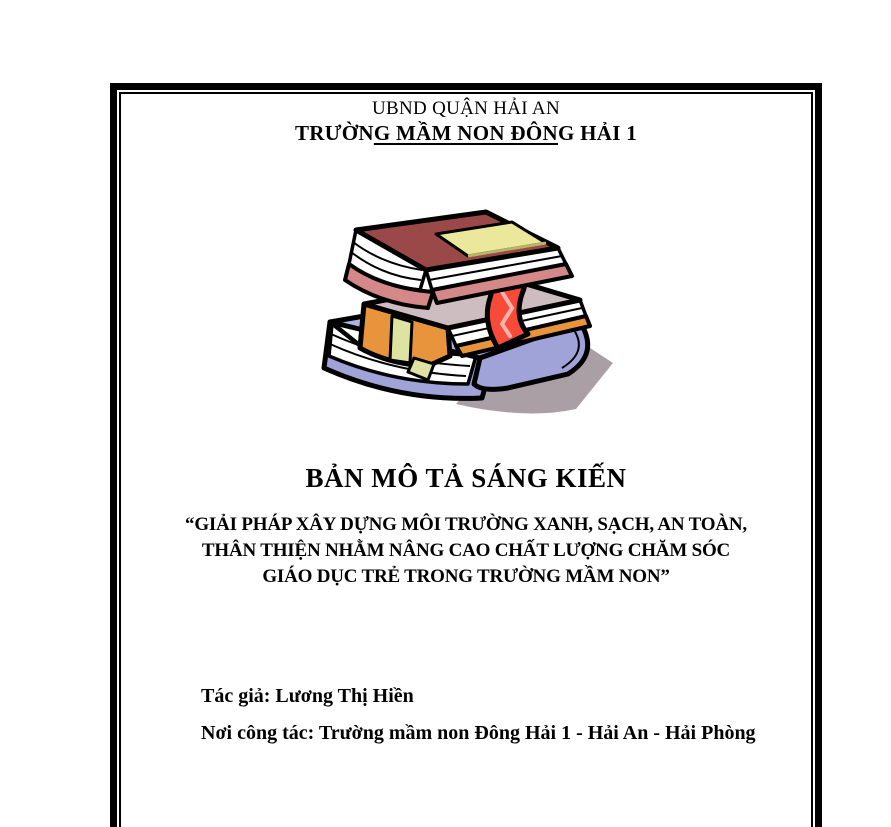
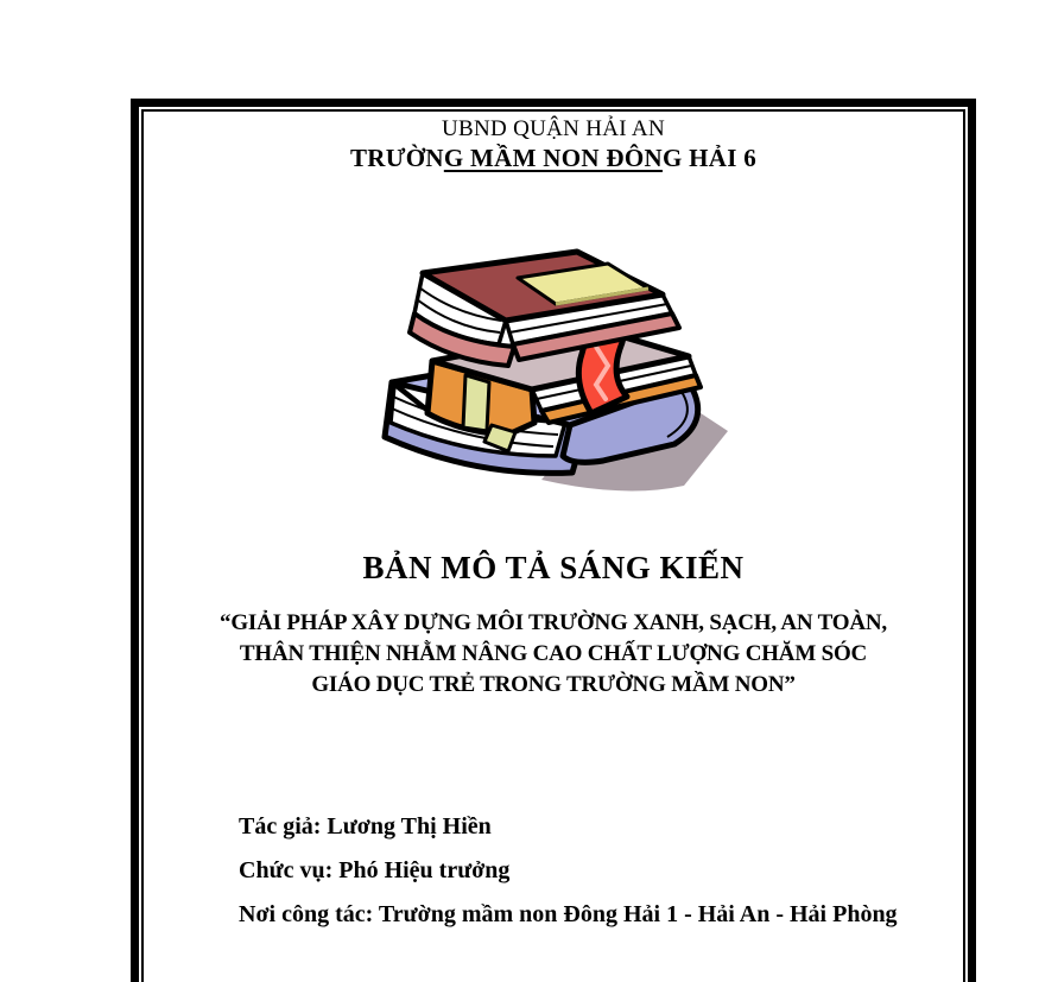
  UBND QUẬN HẢI AN
- TRƯỜNG MẦM NON ĐÔNG HẢI 1
+ TRƯỜNG MẦM NON ĐÔNG HẢI 6
  BẢN MÔ TẢ SÁNG KIẾN
  “GIẢI PHÁP XÂY DỰNG MÔI TRƯỜNG XANH, SẠCH, AN TOÀN,
  THÂN THIỆN NHẰM NÂNG CAO CHẤT LƯỢNG CHĂM SÓC
  GIÁO DỤC TRẺ TRONG TRƯỜNG MẦM NON”
  Tác giả: Lương Thị Hiền
+ Chức vụ: Phó Hiệu trưởng
  Nơi công tác: Trường mầm non Đông Hải 1 - Hải An - Hải Phòng
